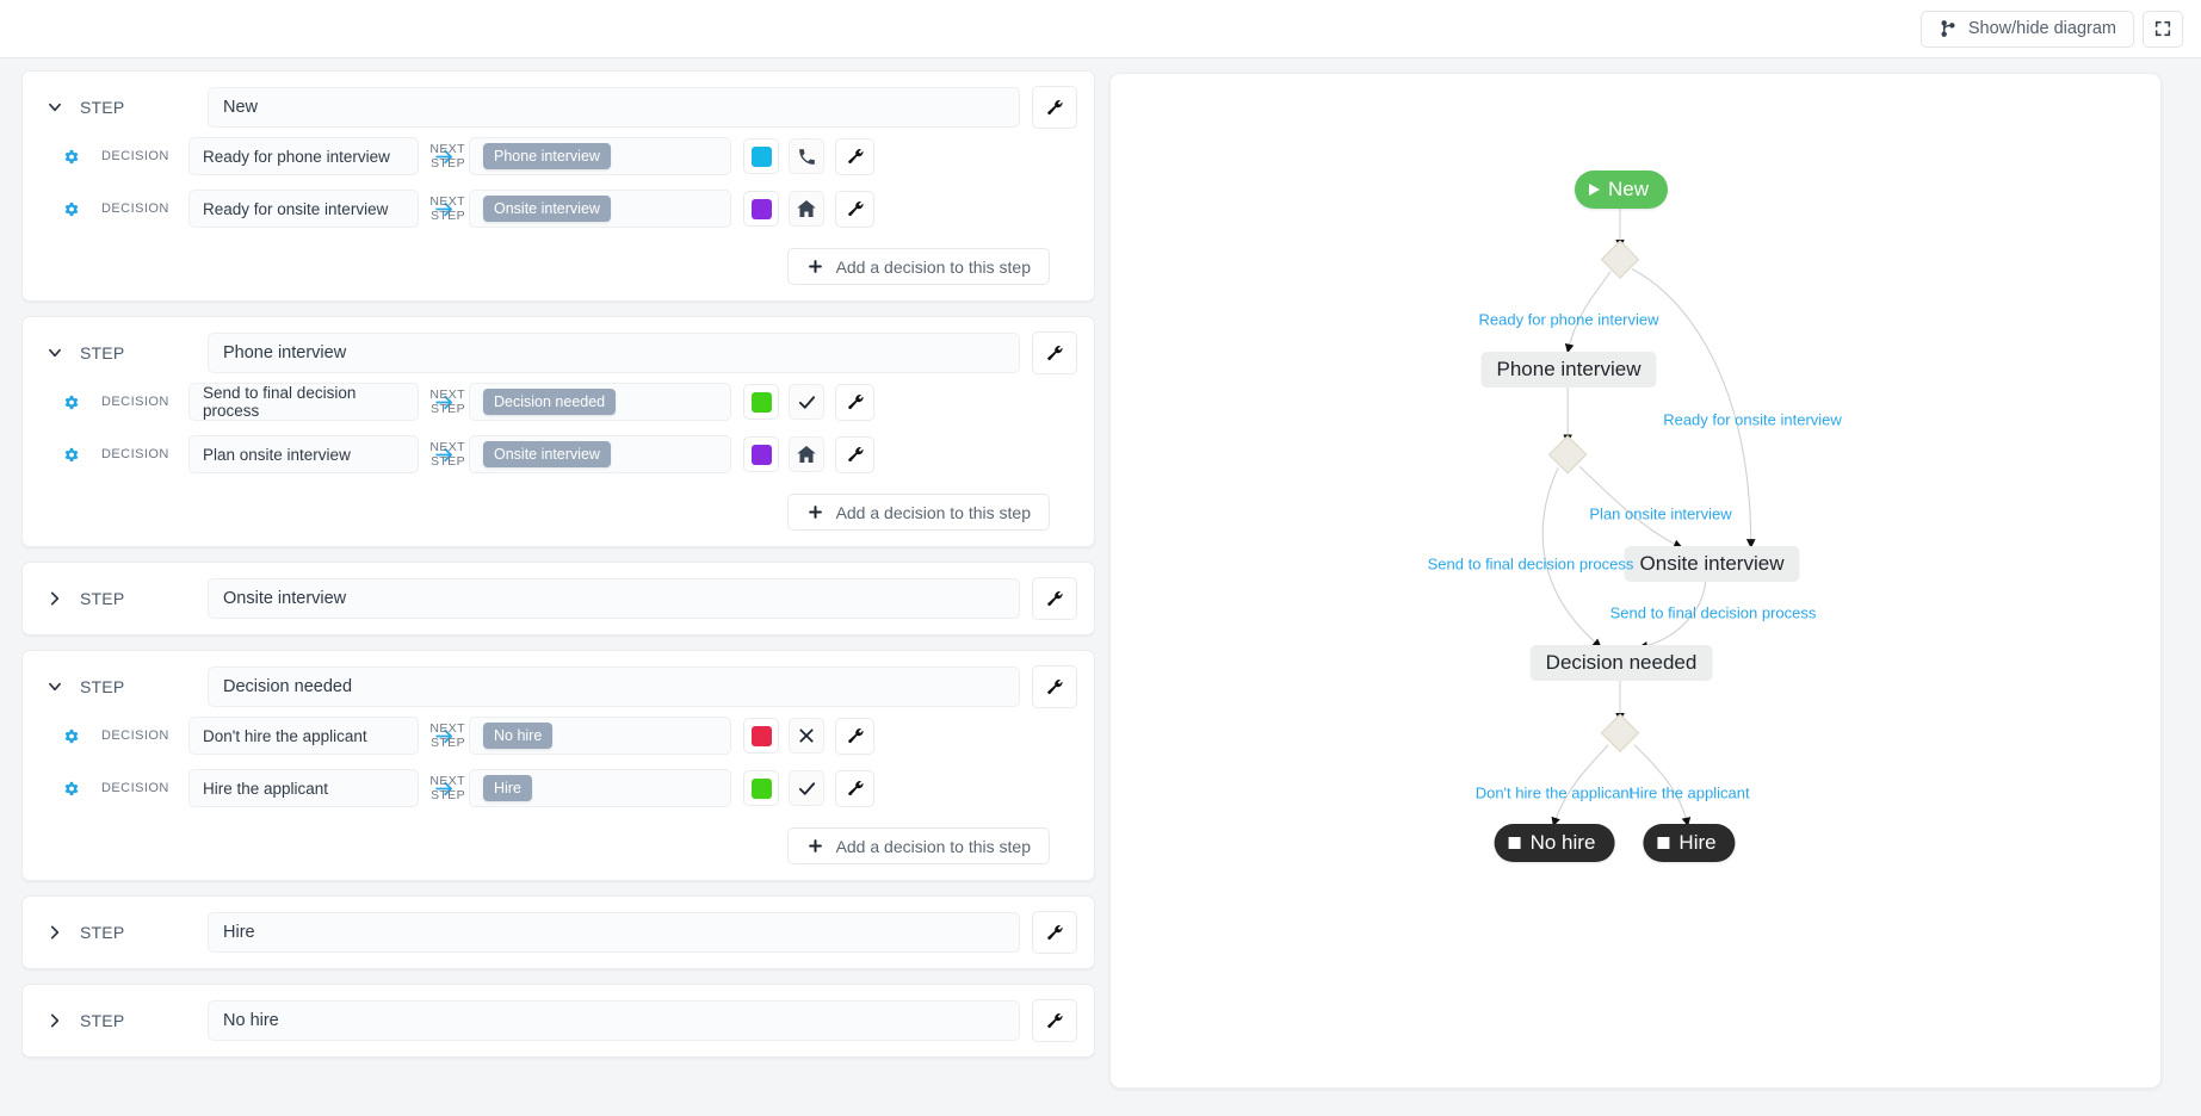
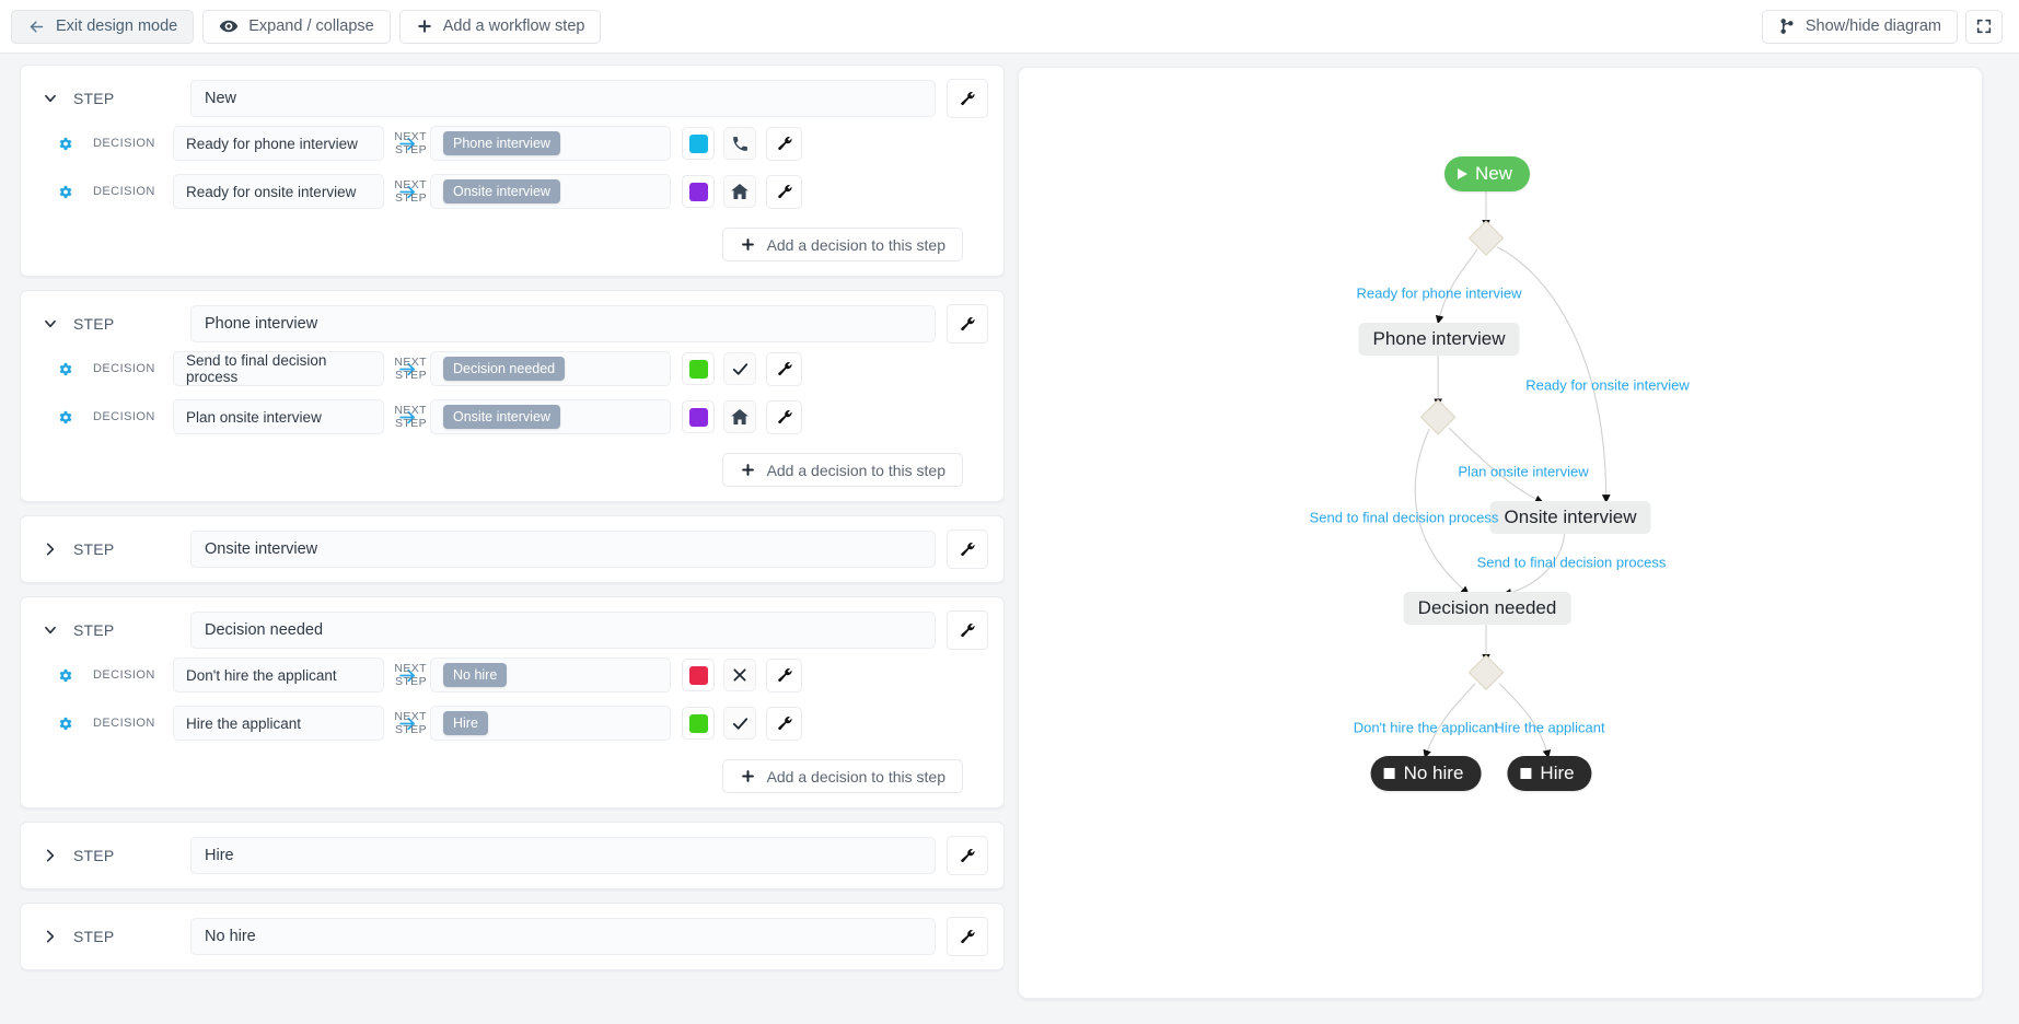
+ Exit design mode
+ Expand / collapse
+ Add a workflow step
  Show/hide diagram
  STEP
  New
  DECISION
  Ready for phone interview
  NEXT STEP
  Phone interview
  DECISION
  Ready for onsite interview
  NEXT STEP
  Onsite interview
  Add a decision to this step
  STEP
  Phone interview
  DECISION
  Send to final decision process
  NEXT STEP
  Decision needed
  DECISION
  Plan onsite interview
  NEXT STEP
  Onsite interview
  Add a decision to this step
  STEP
  Onsite interview
  STEP
  Decision needed
  DECISION
  Don't hire the applicant
  NEXT STEP
  No hire
  DECISION
  Hire the applicant
  NEXT STEP
  Hire
  Add a decision to this step
  STEP
  Hire
  STEP
  No hire
  New
  Phone interview
  Onsite interview
  Decision needed
  No hire
  Hire
  Ready for phone interview
  Ready for onsite interview
  Plan onsite interview
  Send to final decision process
  Send to final decision process
  Don't hire the applicant
  Hire the applicant
